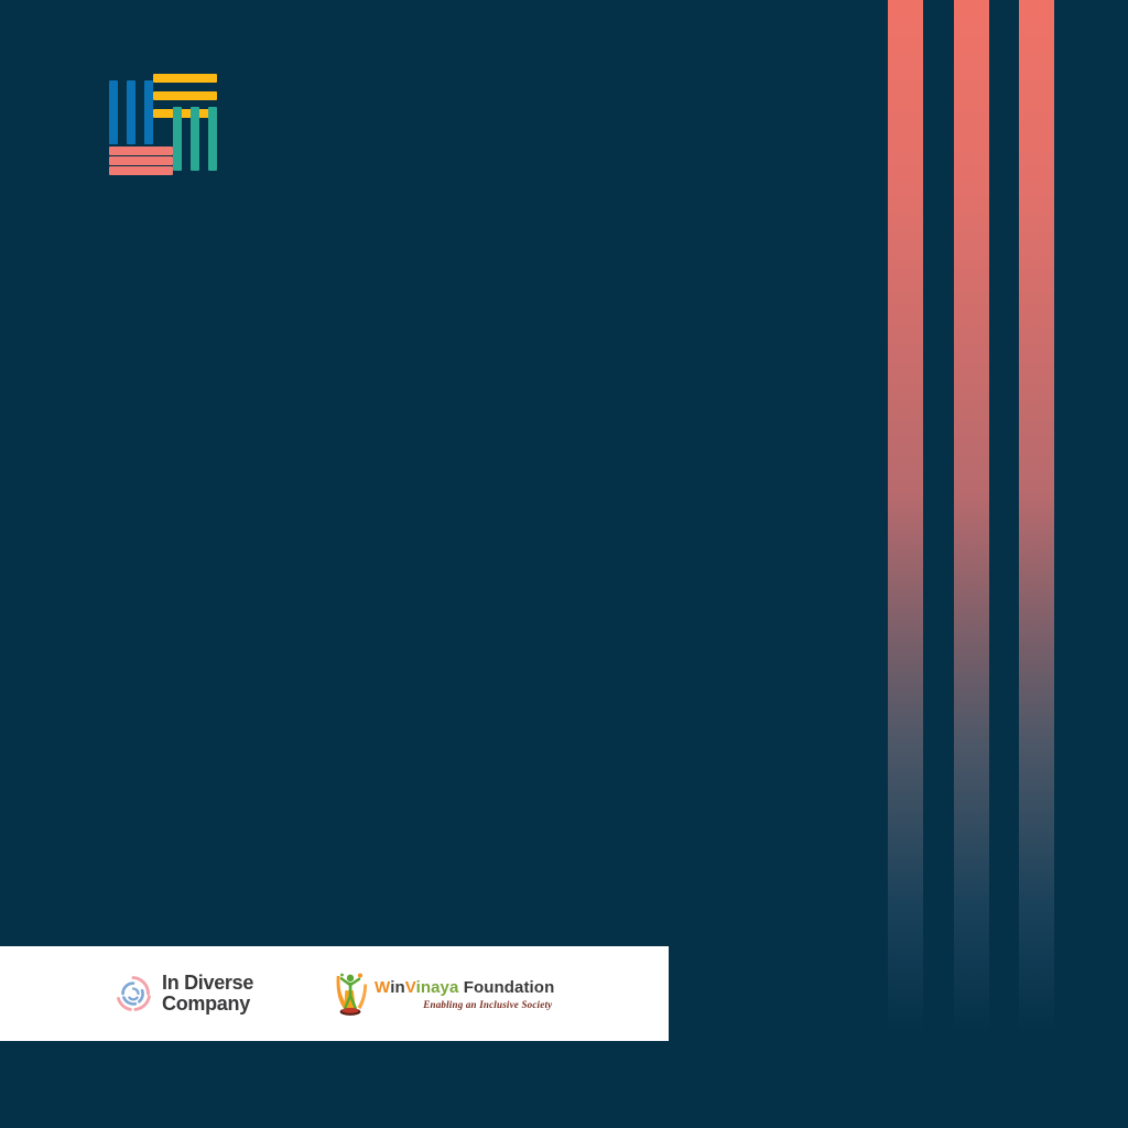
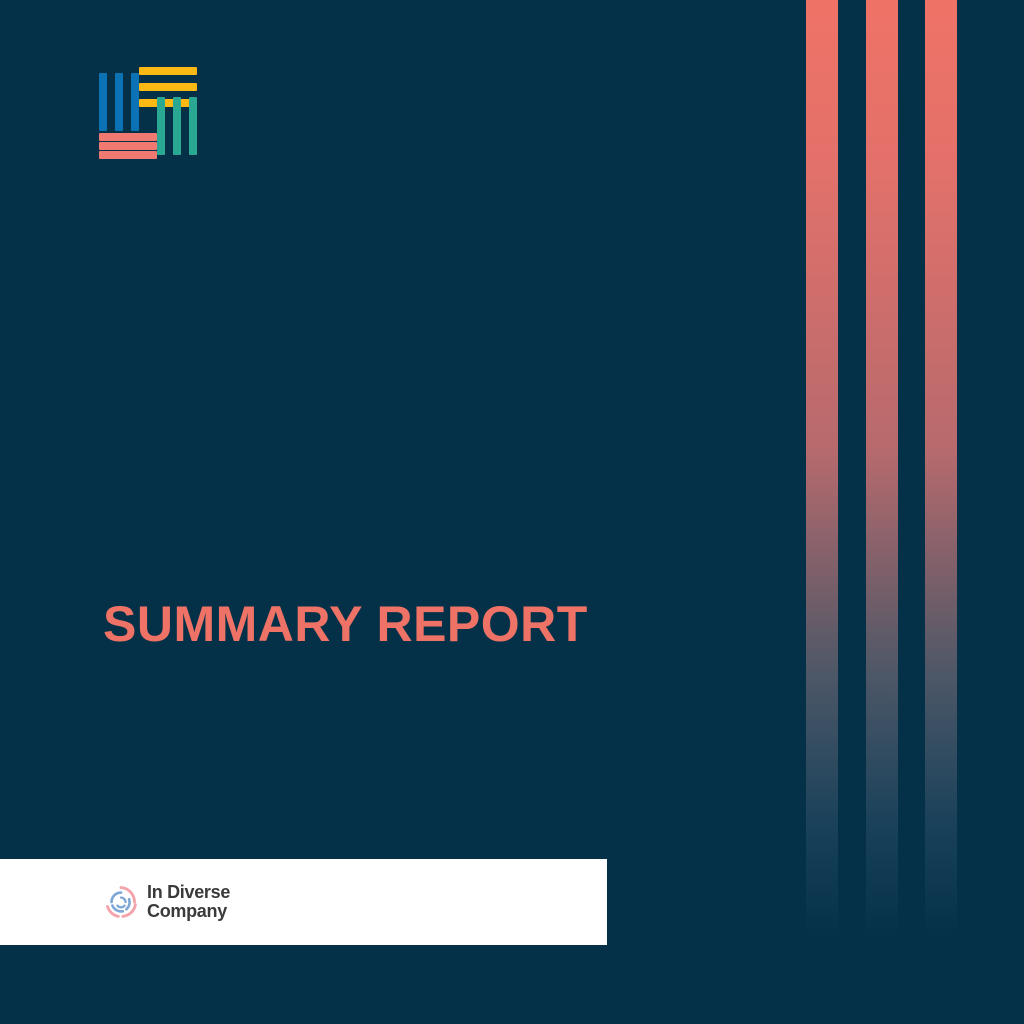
+ SUMMARY REPORT
  In Diverse
  Company
- WinVinaya Foundation
- Enabling an Inclusive Society
